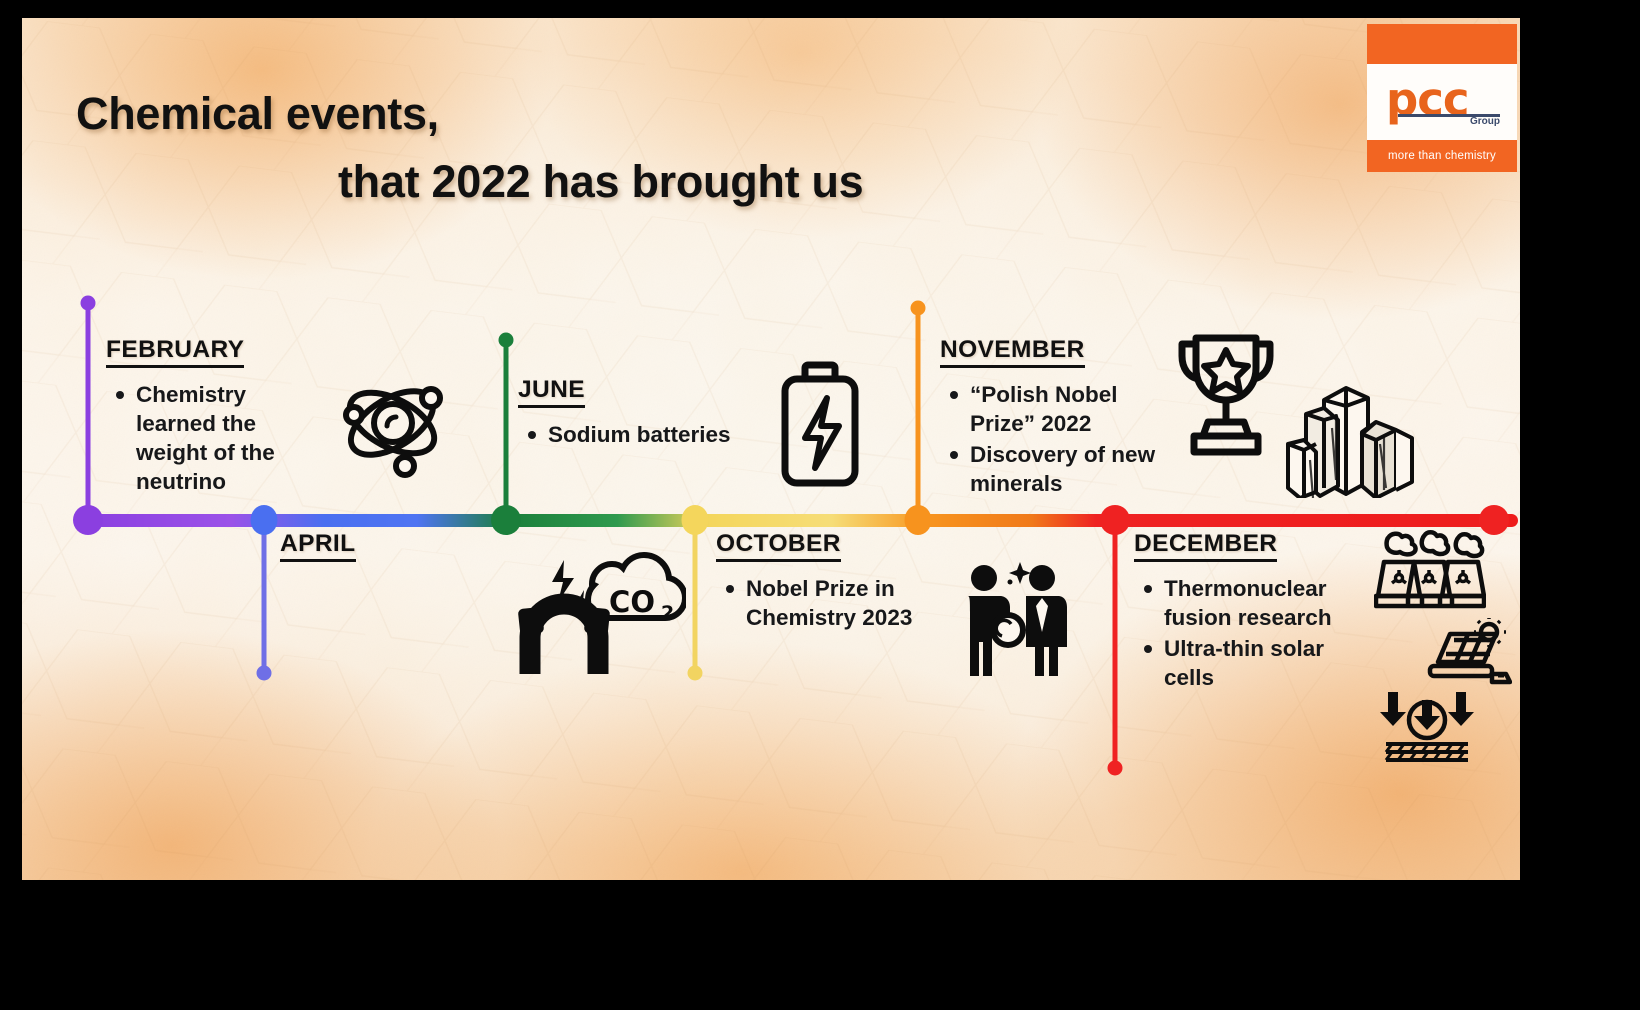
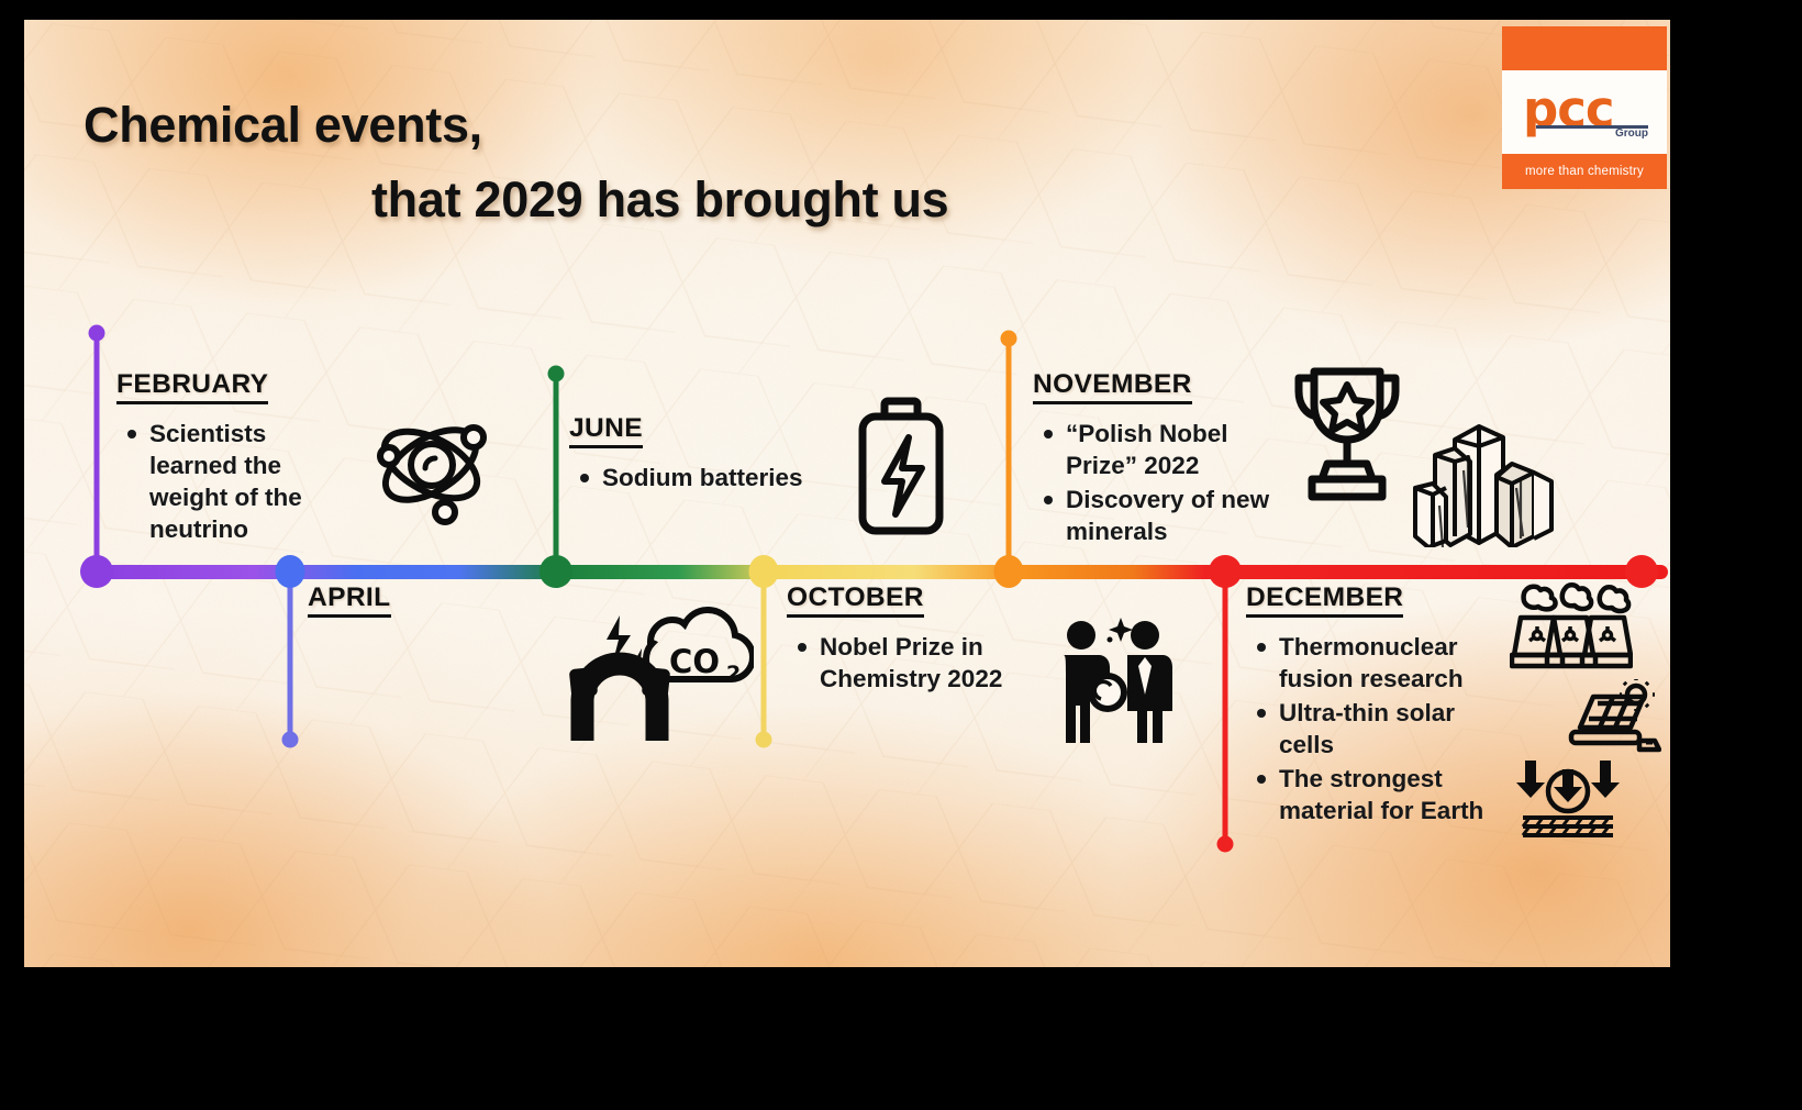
  Chemical events,
- that 2022 has brought us
+ that 2029 has brought us
  pcc
  Group
  more than chemistry
  FEBRUARY
- Chemistry learned the weight of the neutrino
+ Scientists learned the weight of the neutrino
  APRIL
  CO
  2
  JUNE
  Sodium batteries
  OCTOBER
- Nobel Prize in Chemistry 2023
+ Nobel Prize in Chemistry 2022
  NOVEMBER
  “Polish Nobel Prize” 2022
  Discovery of new minerals
  DECEMBER
  Thermonuclear fusion research
  Ultra-thin solar cells
+ The strongest material for Earth
